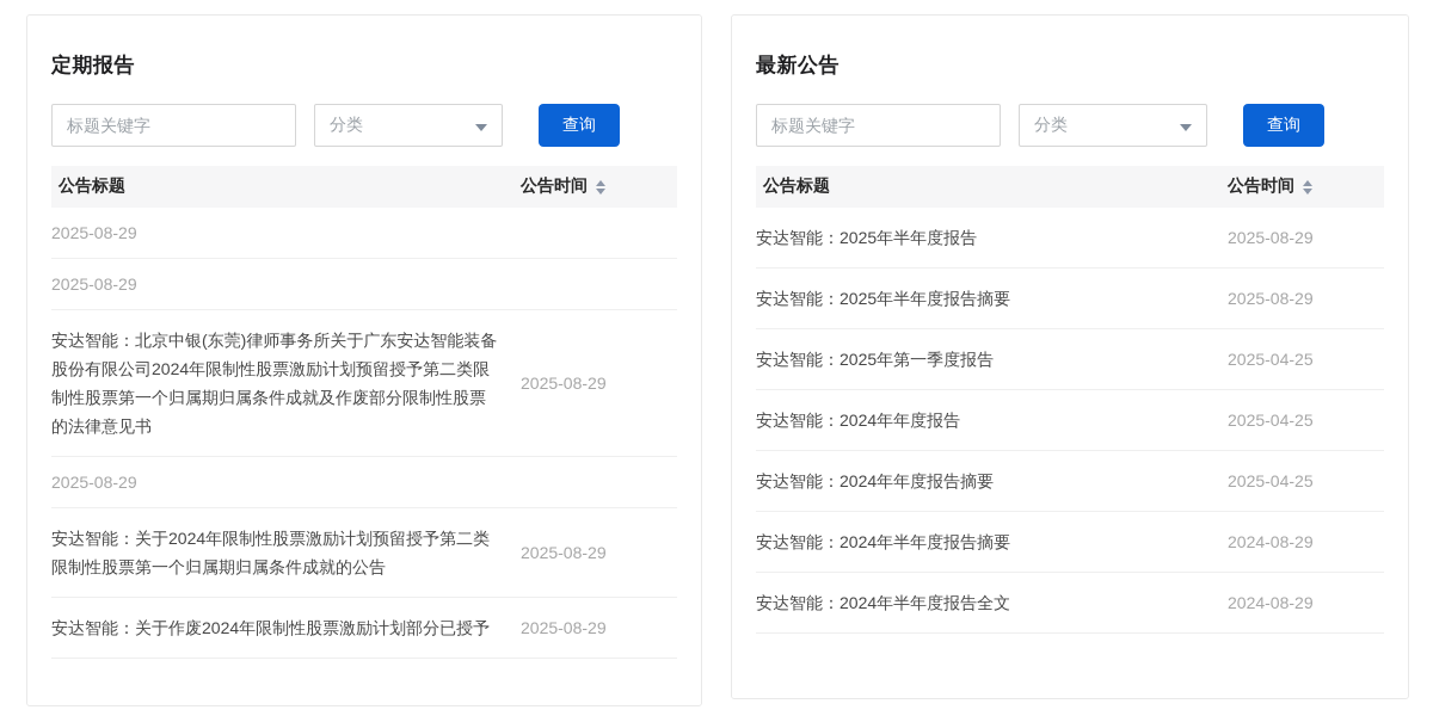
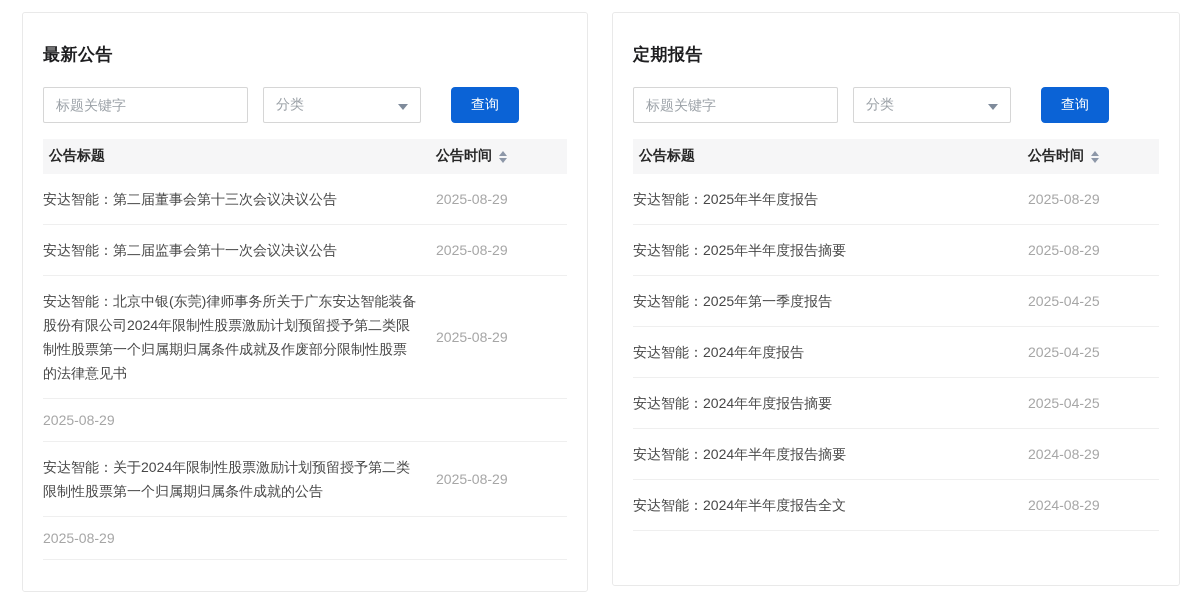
- 定期报告
+ 最新公告
  标题关键字
  分类
  查询
  公告标题
  公告时间
+ 安达智能：第二届董事会第十三次会议决议公告
  2025-08-29
+ 安达智能：第二届监事会第十一次会议决议公告
  2025-08-29
  安达智能：北京中银(东莞)律师事务所关于广东安达智能装备股份有限公司2024年限制性股票激励计划预留授予第二类限制性股票第一个归属期归属条件成就及作废部分限制性股票的法律意见书
  2025-08-29
  2025-08-29
  安达智能：关于2024年限制性股票激励计划预留授予第二类限制性股票第一个归属期归属条件成就的公告
  2025-08-29
- 安达智能：关于作废2024年限制性股票激励计划部分已授予
  2025-08-29
- 最新公告
+ 定期报告
  标题关键字
  分类
  查询
  公告标题
  公告时间
  安达智能：2025年半年度报告
  2025-08-29
  安达智能：2025年半年度报告摘要
  2025-08-29
  安达智能：2025年第一季度报告
  2025-04-25
  安达智能：2024年年度报告
  2025-04-25
  安达智能：2024年年度报告摘要
  2025-04-25
  安达智能：2024年半年度报告摘要
  2024-08-29
  安达智能：2024年半年度报告全文
  2024-08-29
